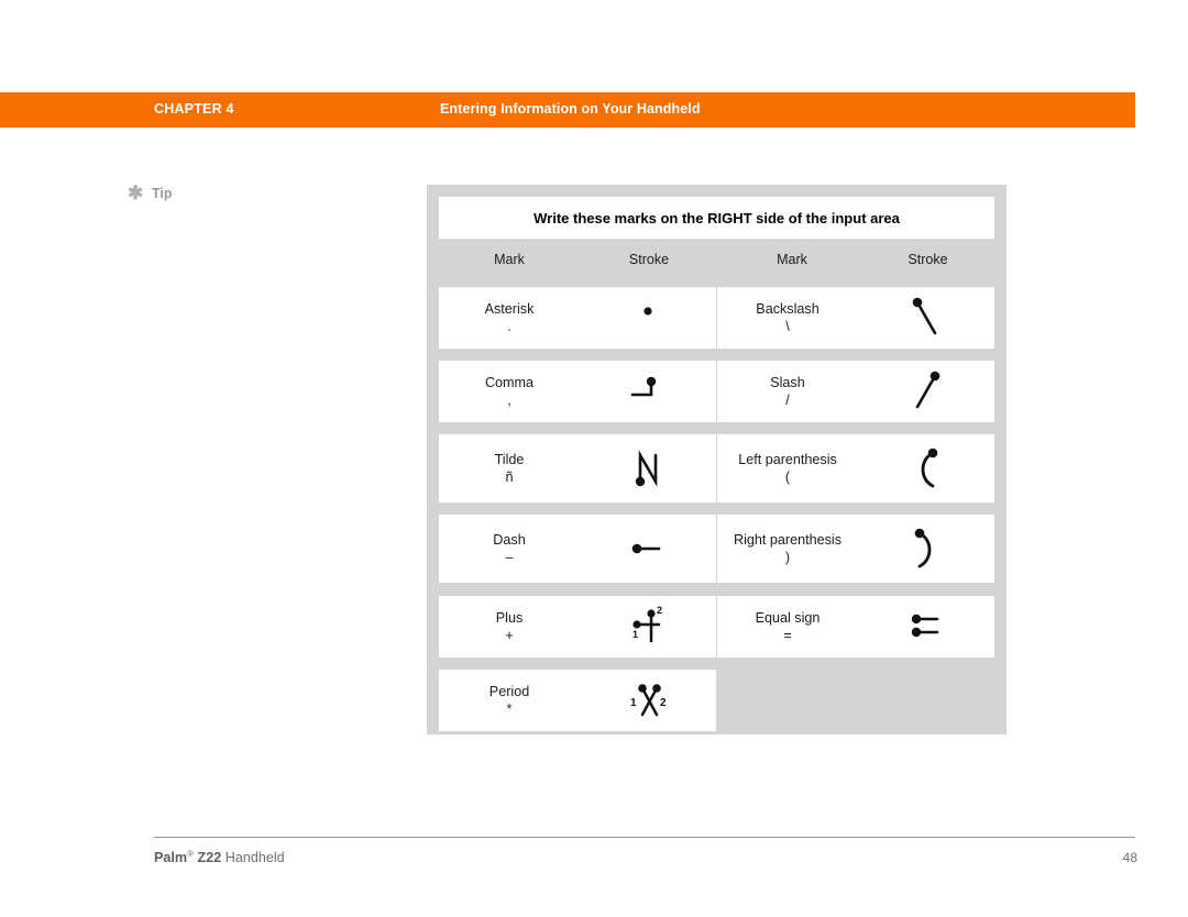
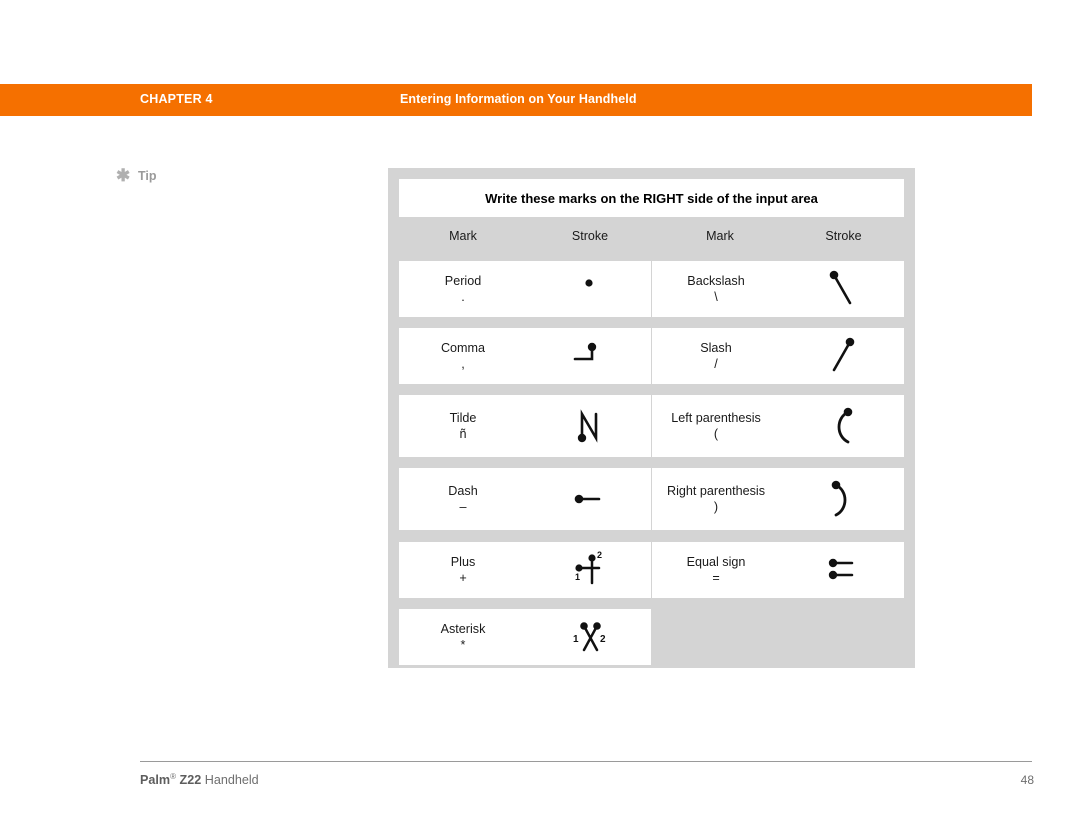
  CHAPTER 4
  Entering Information on Your Handheld
  ✱
  Tip
  Write these marks on the RIGHT side of the input area
  Mark
  Stroke
  Mark
  Stroke
- Asterisk
+ Period
  .
  Backslash
  \
  Comma
  ,
  Slash
  /
  Tilde
  ñ
  Left parenthesis
  (
  Dash
  –
  Right parenthesis
  )
  Plus
  +
  1
  2
  Equal sign
  =
- Period
+ Asterisk
  *
  1
  2
  Palm® Z22 Handheld
  48
